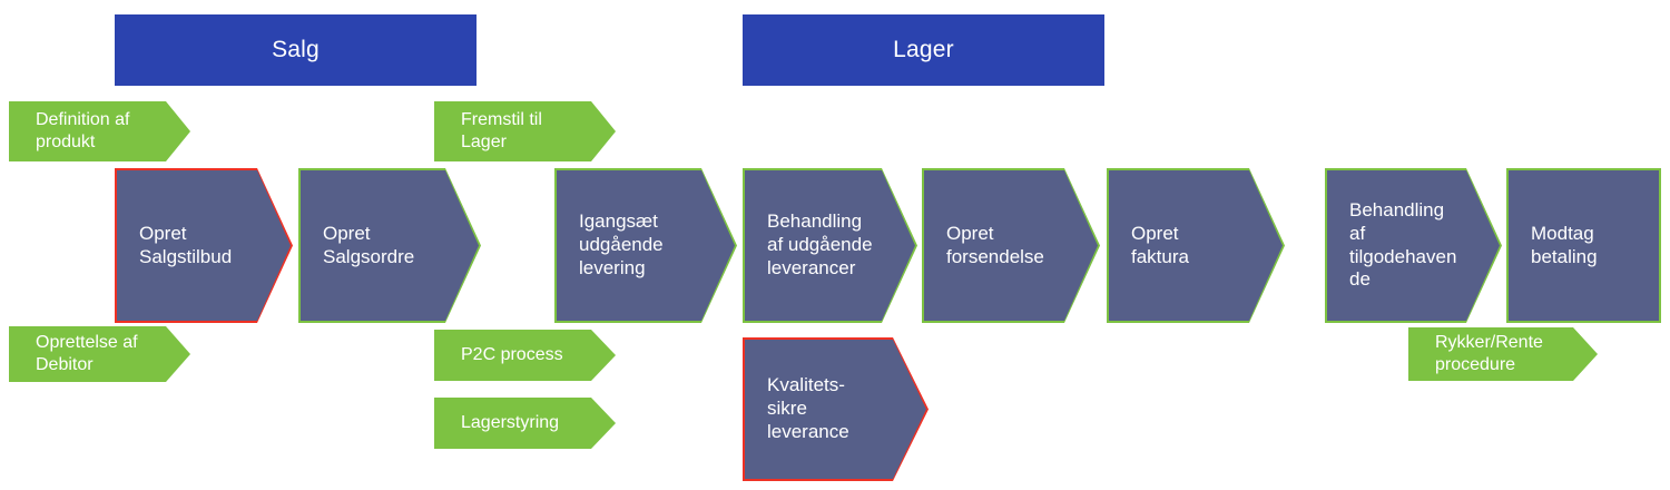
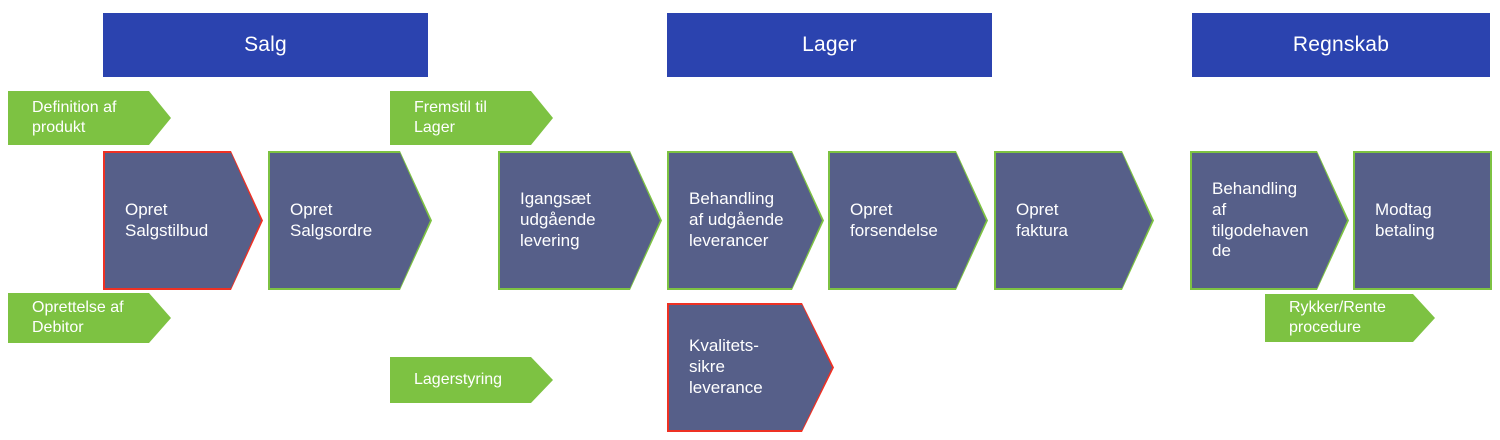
  Salg
  Lager
+ Regnskab
  Opret
  Salgstilbud
  Opret
  Salgsordre
  Igangsæt
  udgående
  levering
  Behandling
  af udgående
  leverancer
  Opret
  forsendelse
  Opret
  faktura
  Behandling
  af
  tilgodehaven
  de
  Modtag
  betaling
  Kvalitets-
  sikre
  leverance
  Definition af
  produkt
  Fremstil til
  Lager
  Oprettelse af
  Debitor
- P2C process
  Lagerstyring
  Rykker/Rente
  procedure
